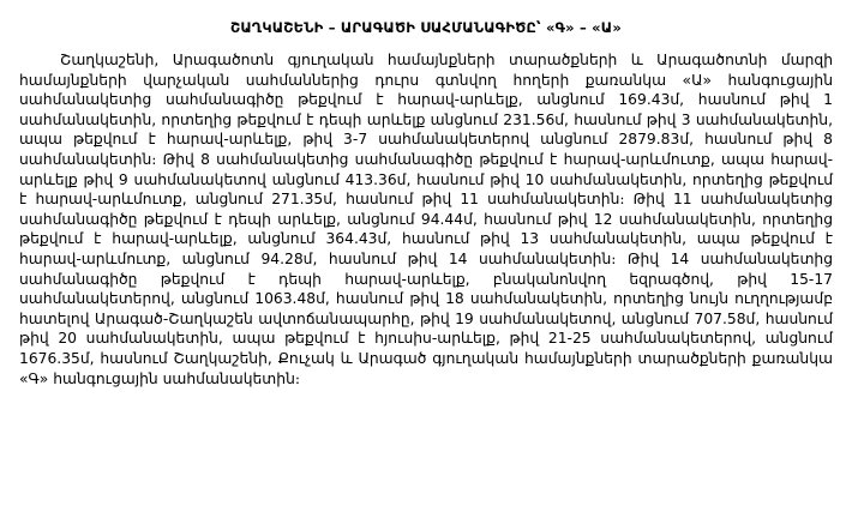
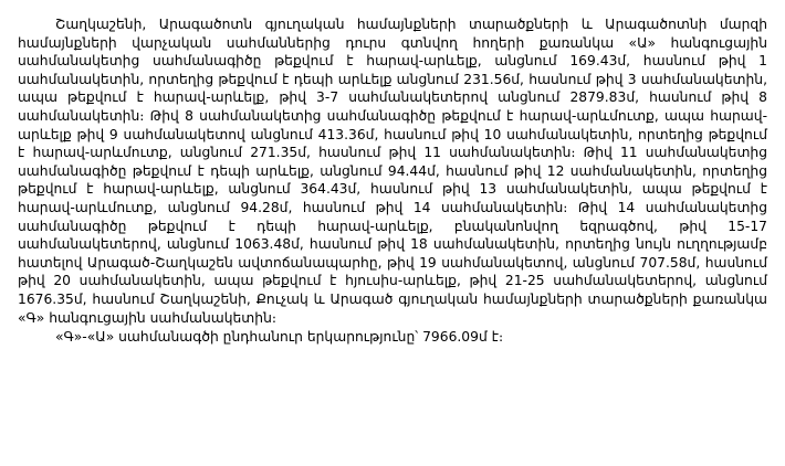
- ՇԱՂԿԱՇԵՆԻ – ԱՐԱԳԱԾԻ ՍԱՀՄԱՆԱԳԻԾԸ՝ «Գ» – «Ա»
  Շաղկաշենի, Արագածոտն գյուղական համայնքների տարածքների և Արագածոտնի մարզի համայնքների վարչական սահմաններից դուրս գտնվող հողերի քառանկա «Ա» հանգուցային սահմանակետից սահմանագիծը թեքվում է հարավ-արևելք, անցնում 169.43մ, հասնում թիվ 1 սահմանակետին, որտեղից թեքվում է դեպի արևելք անցնում 231.56մ, հասնում թիվ 3 սահմանակետին, ապա թեքվում է հարավ-արևելք, թիվ 3-7 սահմանակետերով անցնում 2879.83մ, հասնում թիվ 8 սահմանակետին։ Թիվ 8 սահմանակետից սահմանագիծը թեքվում է հարավ-արևմուտք, ապա հարավ-արևելք թիվ 9 սահմանակետով անցնում 413.36մ, հասնում թիվ 10 սահմանակետին, որտեղից թեքվում է հարավ-արևմուտք, անցնում 271.35մ, հասնում թիվ 11 սահմանակետին։ Թիվ 11 սահմանակետից սահմանագիծը թեքվում է դեպի արևելք, անցնում 94.44մ, հասնում թիվ 12 սահմանակետին, որտեղից թեքվում է հարավ-արևելք, անցնում 364.43մ, հասնում թիվ 13 սահմանակետին, ապա թեքվում է հարավ-արևմուտք, անցնում 94.28մ, հասնում թիվ 14 սահմանակետին։ Թիվ 14 սահմանակետից սահմանագիծը թեքվում է դեպի հարավ-արևելք, բնականոնվող եզրագծով, թիվ 15-17 սահմանակետերով, անցնում 1063.48մ, հասնում թիվ 18 սահմանակետին, որտեղից նույն ուղղությամբ հատելով Արագած-Շաղկաշեն ավտոճանապարհը, թիվ 19 սահմանակետով, անցնում 707.58մ, հասնում թիվ 20 սահմանակետին, ապա թեքվում է հյուսիս-արևելք, թիվ 21-25 սահմանակետերով, անցնում 1676.35մ, հասնում Շաղկաշենի, Քուչակ և Արագած գյուղական համայնքների տարածքների քառանկա «Գ» հանգուցային սահմանակետին։
+ «Գ»-«Ա» սահմանագծի ընդհանուր երկարությունը՝ 7966.09մ է։
